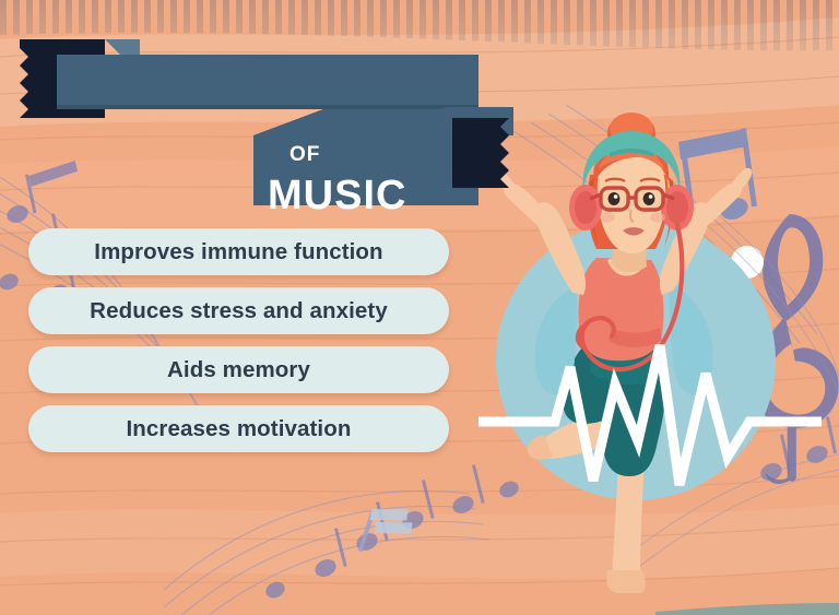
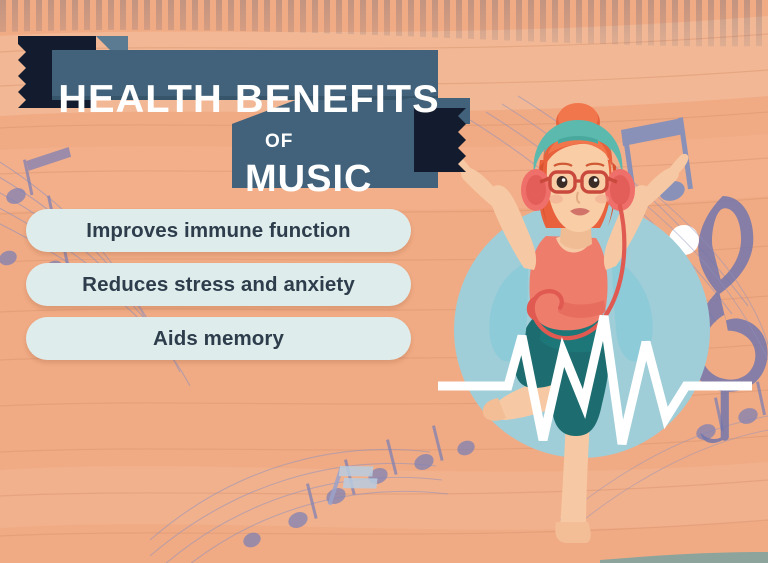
+ HEALTH BENEFITS
  OF
  MUSIC
  Improves immune function
  Reduces stress and anxiety
  Aids memory
- Increases motivation
